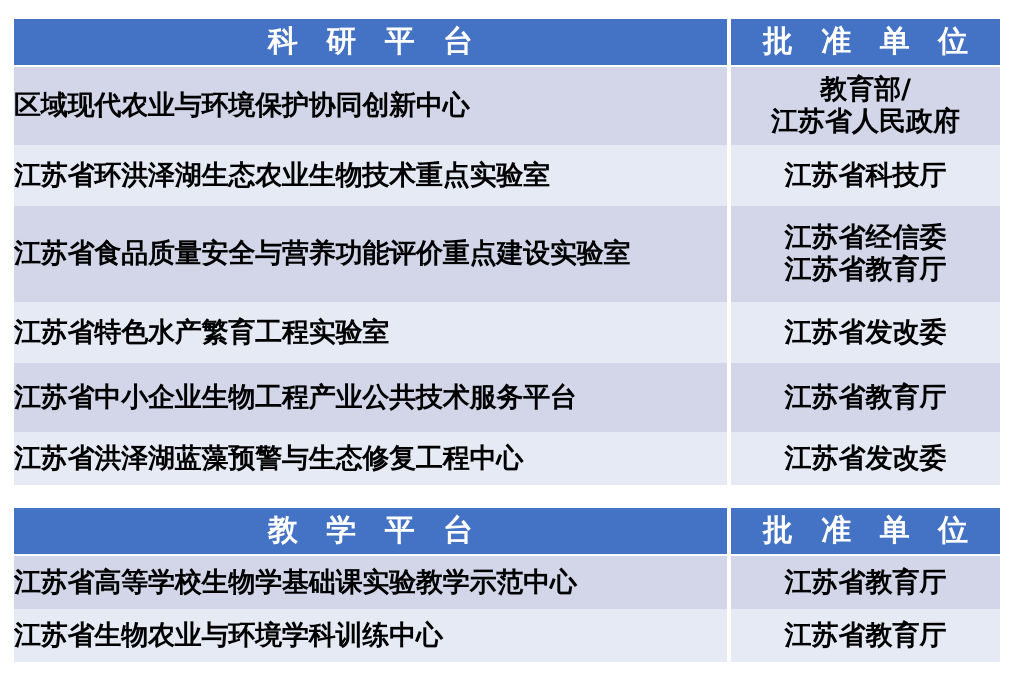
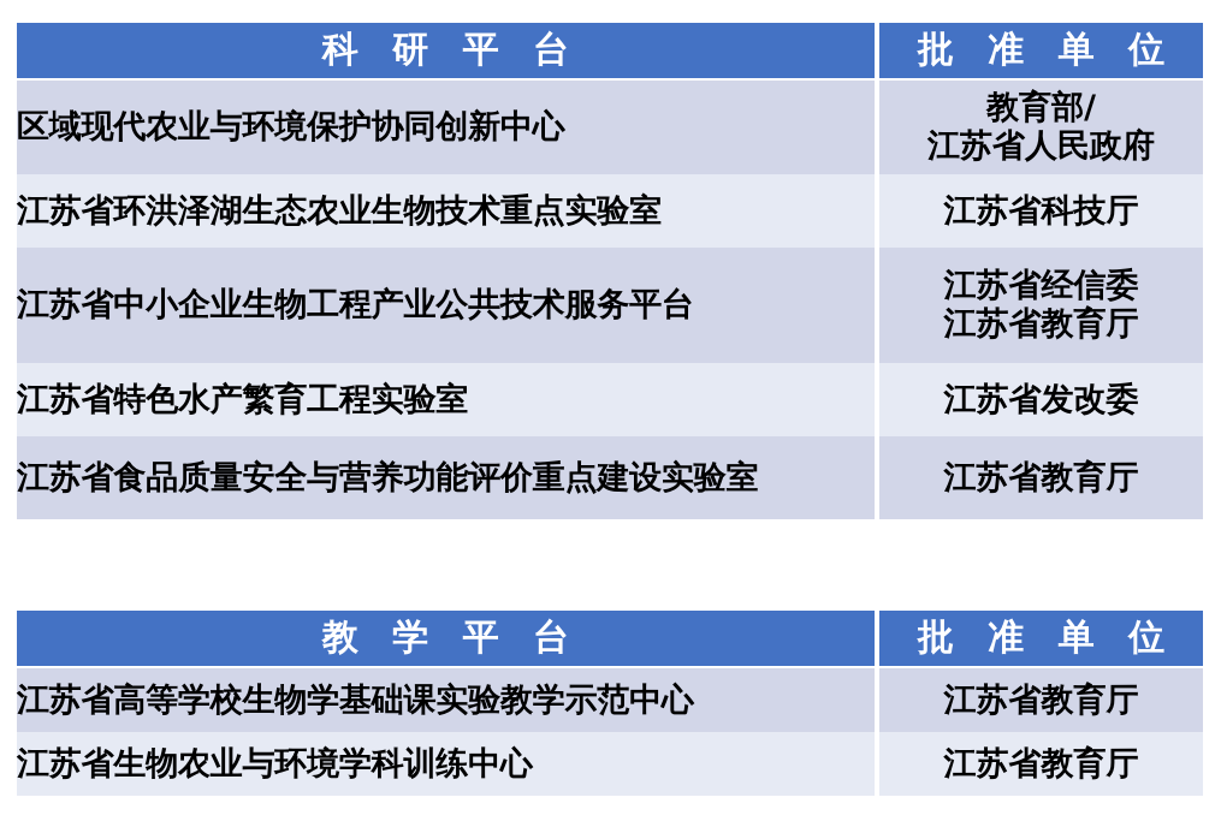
  科 研 平 台		批 准 单 位
  区域现代农业与环境保护协同创新中心		教育部/ 江苏省人民政府
  江苏省环洪泽湖生态农业生物技术重点实验室		江苏省科技厅
- 江苏省食品质量安全与营养功能评价重点建设实验室		江苏省经信委 江苏省教育厅
+ 江苏省中小企业生物工程产业公共技术服务平台		江苏省经信委 江苏省教育厅
  江苏省特色水产繁育工程实验室		江苏省发改委
- 江苏省中小企业生物工程产业公共技术服务平台		江苏省教育厅
+ 江苏省食品质量安全与营养功能评价重点建设实验室		江苏省教育厅
- 江苏省洪泽湖蓝藻预警与生态修复工程中心		江苏省发改委
  教 学 平 台		批 准 单 位
  江苏省高等学校生物学基础课实验教学示范中心		江苏省教育厅
  江苏省生物农业与环境学科训练中心		江苏省教育厅
